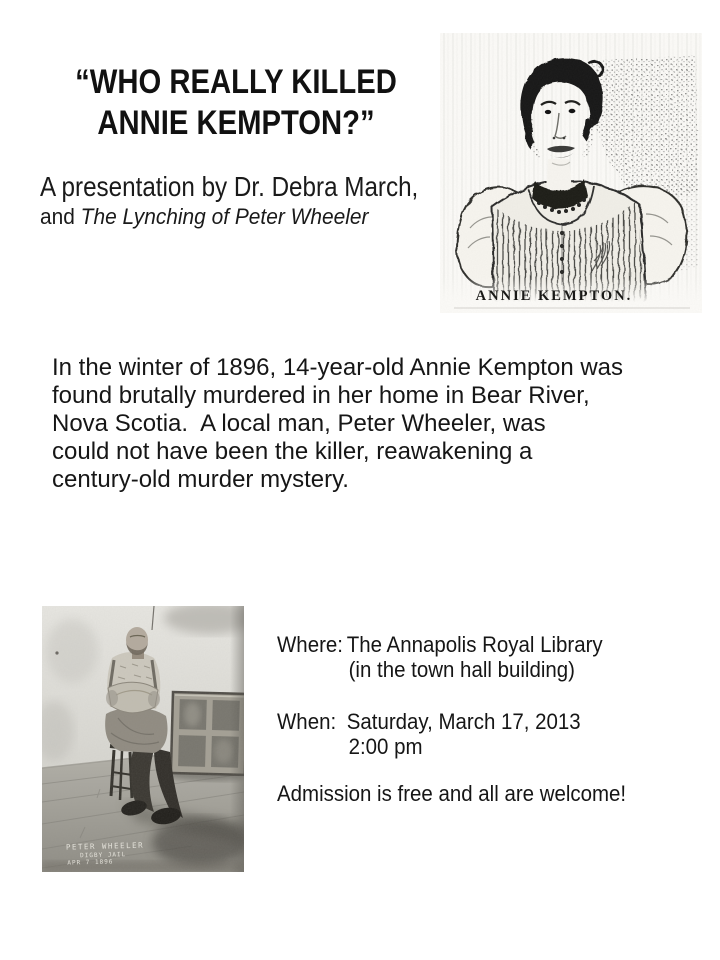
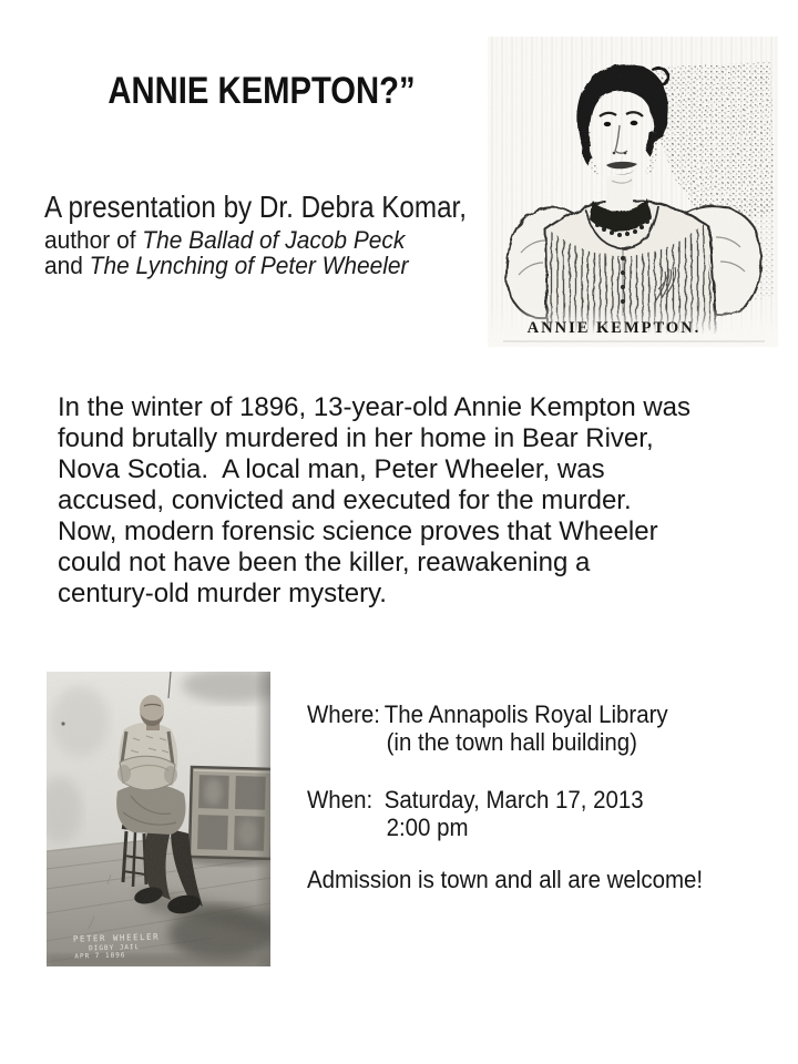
- “WHO REALLY KILLED
  ANNIE KEMPTON?”
- A presentation by Dr. Debra March,
+ A presentation by Dr. Debra Komar,
+ author of The Ballad of Jacob Peck
  and The Lynching of Peter Wheeler
- In the winter of 1896, 14-year-old Annie Kempton was
+ In the winter of 1896, 13-year-old Annie Kempton was
  found brutally murdered in her home in Bear River,
  Nova Scotia. A local man, Peter Wheeler, was
+ accused, convicted and executed for the murder.
+ Now, modern forensic science proves that Wheeler
  could not have been the killer, reawakening a
  century-old murder mystery.
  Where:
  The Annapolis Royal Library
  (in the town hall building)
  When:
  Saturday, March 17, 2013
  2:00 pm
- Admission is free and all are welcome!
+ Admission is town and all are welcome!
